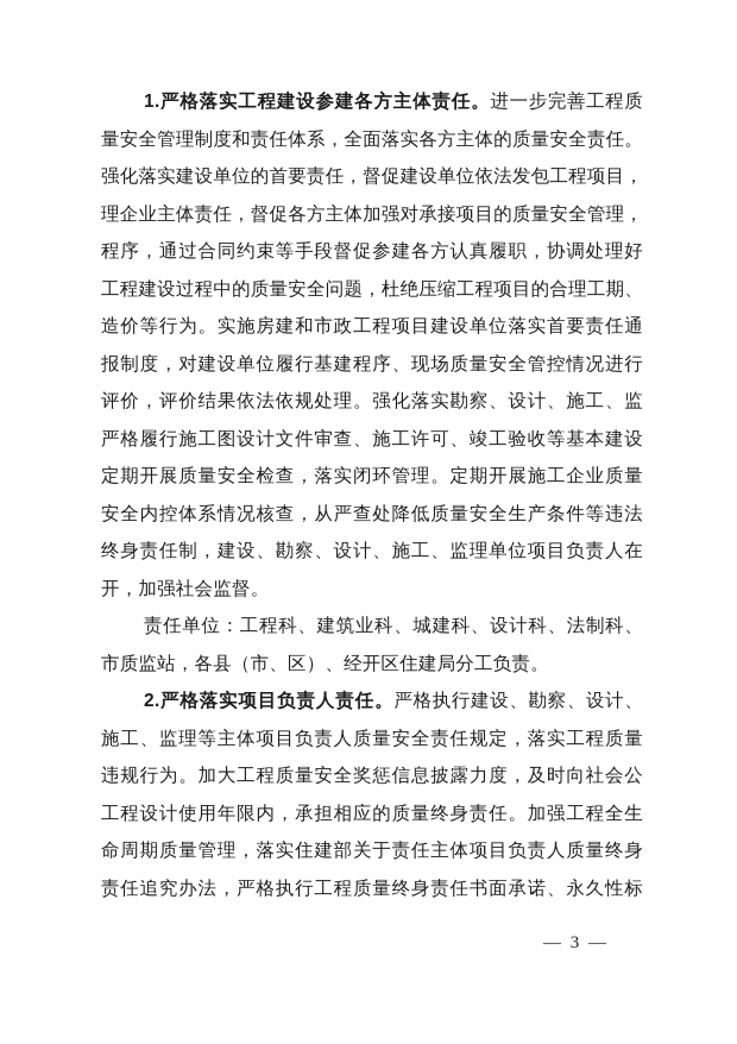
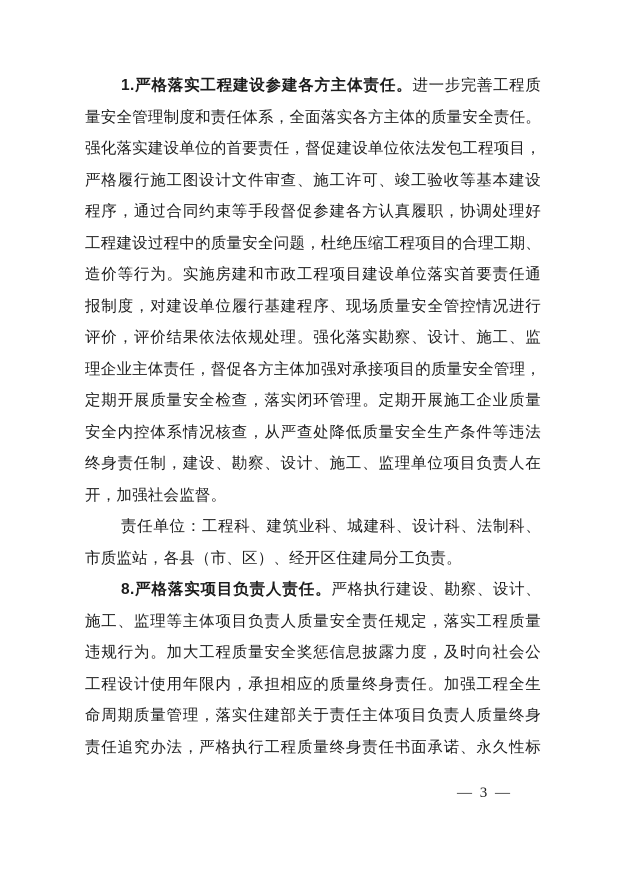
  1.严格落实工程建设参建各方主体责任。进一步完善工程质
  量安全管理制度和责任体系，全面落实各方主体的质量安全责任。
  强化落实建设单位的首要责任，督促建设单位依法发包工程项目，
- 理企业主体责任，督促各方主体加强对承接项目的质量安全管理，
+ 严格履行施工图设计文件审查、施工许可、竣工验收等基本建设
  程序，通过合同约束等手段督促参建各方认真履职，协调处理好
  工程建设过程中的质量安全问题，杜绝压缩工程项目的合理工期、
  造价等行为。实施房建和市政工程项目建设单位落实首要责任通
  报制度，对建设单位履行基建程序、现场质量安全管控情况进行
  评价，评价结果依法依规处理。强化落实勘察、设计、施工、监
- 严格履行施工图设计文件审查、施工许可、竣工验收等基本建设
+ 理企业主体责任，督促各方主体加强对承接项目的质量安全管理，
  定期开展质量安全检查，落实闭环管理。定期开展施工企业质量
  安全内控体系情况核查，从严查处降低质量安全生产条件等违法
  终身责任制，建设、勘察、设计、施工、监理单位项目负责人在
  开，加强社会监督。
  责任单位：工程科、建筑业科、城建科、设计科、法制科、
  市质监站，各县（市、区）、经开区住建局分工负责。
- 2.严格落实项目负责人责任。严格执行建设、勘察、设计、
+ 8.严格落实项目负责人责任。严格执行建设、勘察、设计、
  施工、监理等主体项目负责人质量安全责任规定，落实工程质量
  违规行为。加大工程质量安全奖惩信息披露力度，及时向社会公
  工程设计使用年限内，承担相应的质量终身责任。加强工程全生
  命周期质量管理，落实住建部关于责任主体项目负责人质量终身
  责任追究办法，严格执行工程质量终身责任书面承诺、永久性标
  — 3 —
